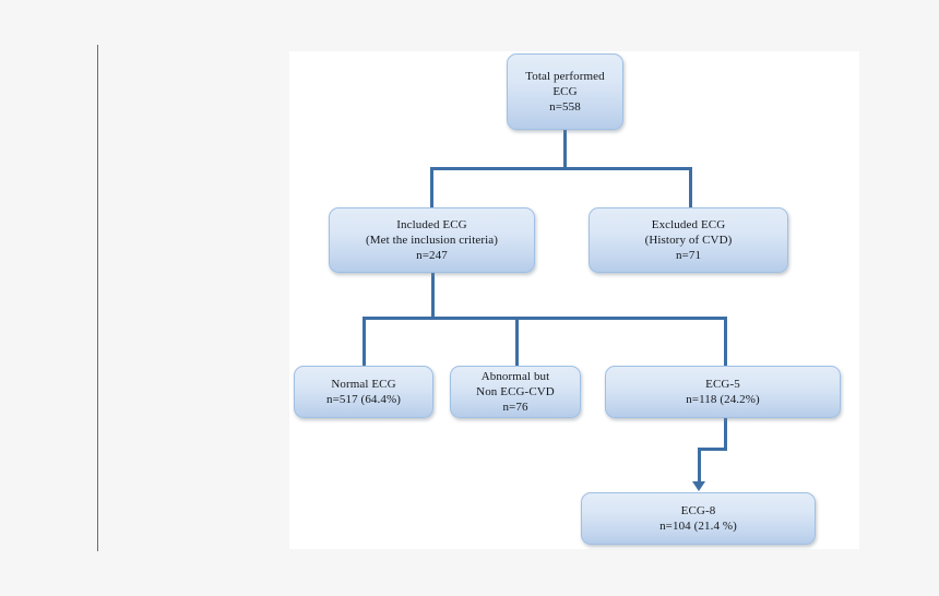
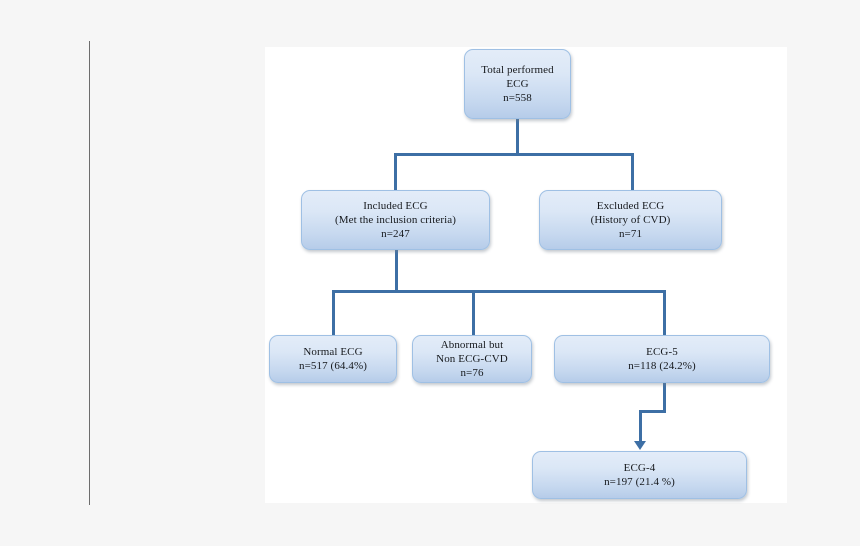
  Total performed
  ECG
  n=558
  Included ECG
  (Met the inclusion criteria)
  n=247
  Excluded ECG
  (History of CVD)
  n=71
  Normal ECG
  n=517 (64.4%)
  Abnormal but
  Non ECG-CVD
  n=76
  ECG-5
  n=118 (24.2%)
- ECG-8
+ ECG-4
- n=104 (21.4 %)
+ n=197 (21.4 %)
